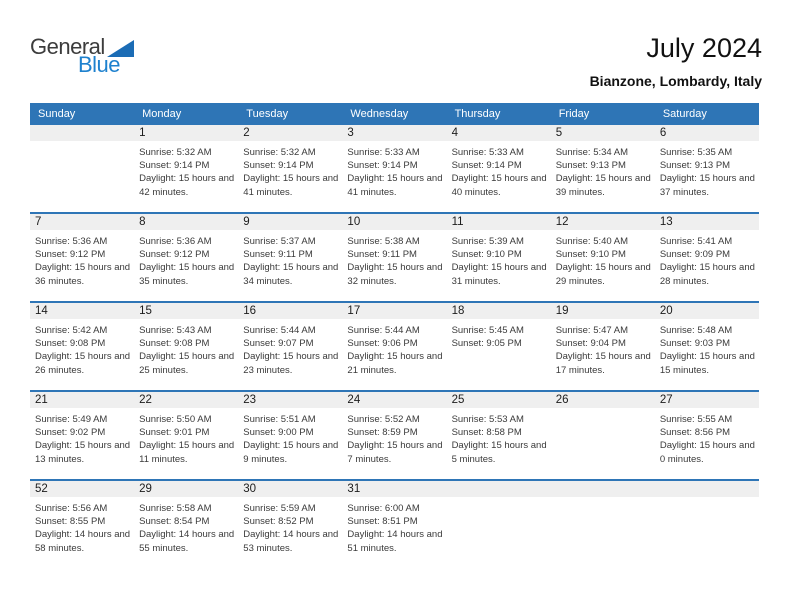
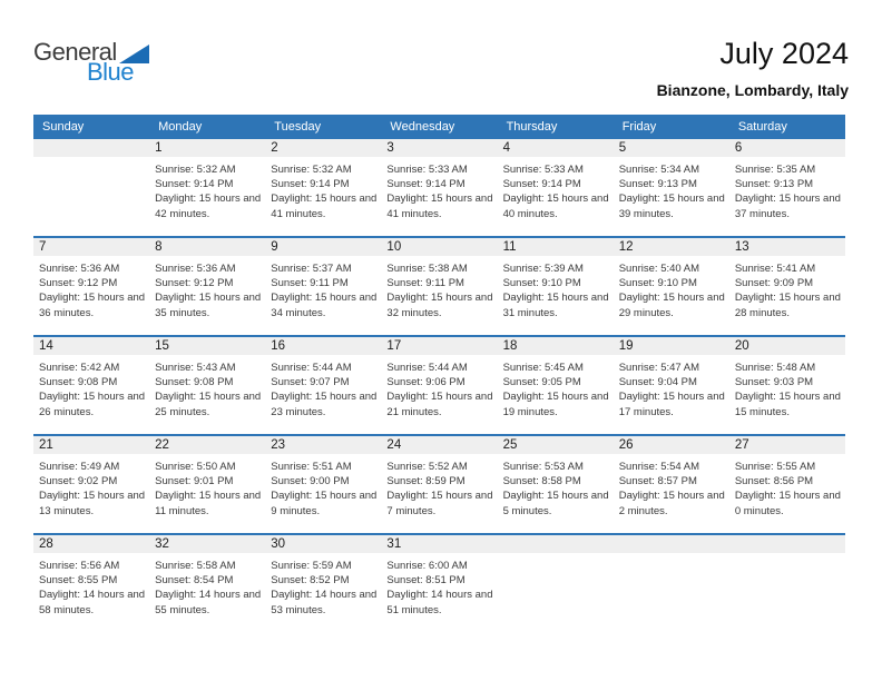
  General
  Blue
  July 2024
  Bianzone, Lombardy, Italy
  Sunday
  Monday
  Tuesday
  Wednesday
  Thursday
  Friday
  Saturday
  1
  Sunrise: 5:32 AM
  Sunset: 9:14 PM
  Daylight: 15 hours and 42 minutes.
  2
  Sunrise: 5:32 AM
  Sunset: 9:14 PM
  Daylight: 15 hours and 41 minutes.
  3
  Sunrise: 5:33 AM
  Sunset: 9:14 PM
  Daylight: 15 hours and 41 minutes.
  4
  Sunrise: 5:33 AM
  Sunset: 9:14 PM
  Daylight: 15 hours and 40 minutes.
  5
  Sunrise: 5:34 AM
  Sunset: 9:13 PM
  Daylight: 15 hours and 39 minutes.
  6
  Sunrise: 5:35 AM
  Sunset: 9:13 PM
  Daylight: 15 hours and 37 minutes.
  7
  Sunrise: 5:36 AM
  Sunset: 9:12 PM
  Daylight: 15 hours and 36 minutes.
  8
  Sunrise: 5:36 AM
  Sunset: 9:12 PM
  Daylight: 15 hours and 35 minutes.
  9
  Sunrise: 5:37 AM
  Sunset: 9:11 PM
  Daylight: 15 hours and 34 minutes.
  10
  Sunrise: 5:38 AM
  Sunset: 9:11 PM
  Daylight: 15 hours and 32 minutes.
  11
  Sunrise: 5:39 AM
  Sunset: 9:10 PM
  Daylight: 15 hours and 31 minutes.
  12
  Sunrise: 5:40 AM
  Sunset: 9:10 PM
  Daylight: 15 hours and 29 minutes.
  13
  Sunrise: 5:41 AM
  Sunset: 9:09 PM
  Daylight: 15 hours and 28 minutes.
  14
  Sunrise: 5:42 AM
  Sunset: 9:08 PM
  Daylight: 15 hours and 26 minutes.
  15
  Sunrise: 5:43 AM
  Sunset: 9:08 PM
  Daylight: 15 hours and 25 minutes.
  16
  Sunrise: 5:44 AM
  Sunset: 9:07 PM
  Daylight: 15 hours and 23 minutes.
  17
  Sunrise: 5:44 AM
  Sunset: 9:06 PM
  Daylight: 15 hours and 21 minutes.
  18
  Sunrise: 5:45 AM
  Sunset: 9:05 PM
+ Daylight: 15 hours and 19 minutes.
  19
  Sunrise: 5:47 AM
  Sunset: 9:04 PM
  Daylight: 15 hours and 17 minutes.
  20
  Sunrise: 5:48 AM
  Sunset: 9:03 PM
  Daylight: 15 hours and 15 minutes.
  21
  Sunrise: 5:49 AM
  Sunset: 9:02 PM
  Daylight: 15 hours and 13 minutes.
  22
  Sunrise: 5:50 AM
  Sunset: 9:01 PM
  Daylight: 15 hours and 11 minutes.
  23
  Sunrise: 5:51 AM
  Sunset: 9:00 PM
  Daylight: 15 hours and 9 minutes.
  24
  Sunrise: 5:52 AM
  Sunset: 8:59 PM
  Daylight: 15 hours and 7 minutes.
  25
  Sunrise: 5:53 AM
  Sunset: 8:58 PM
  Daylight: 15 hours and 5 minutes.
  26
+ Sunrise: 5:54 AM
+ Sunset: 8:57 PM
+ Daylight: 15 hours and 2 minutes.
  27
  Sunrise: 5:55 AM
  Sunset: 8:56 PM
  Daylight: 15 hours and 0 minutes.
- 52
+ 28
  Sunrise: 5:56 AM
  Sunset: 8:55 PM
  Daylight: 14 hours and 58 minutes.
- 29
+ 32
  Sunrise: 5:58 AM
  Sunset: 8:54 PM
  Daylight: 14 hours and 55 minutes.
  30
  Sunrise: 5:59 AM
  Sunset: 8:52 PM
  Daylight: 14 hours and 53 minutes.
  31
  Sunrise: 6:00 AM
  Sunset: 8:51 PM
  Daylight: 14 hours and 51 minutes.
